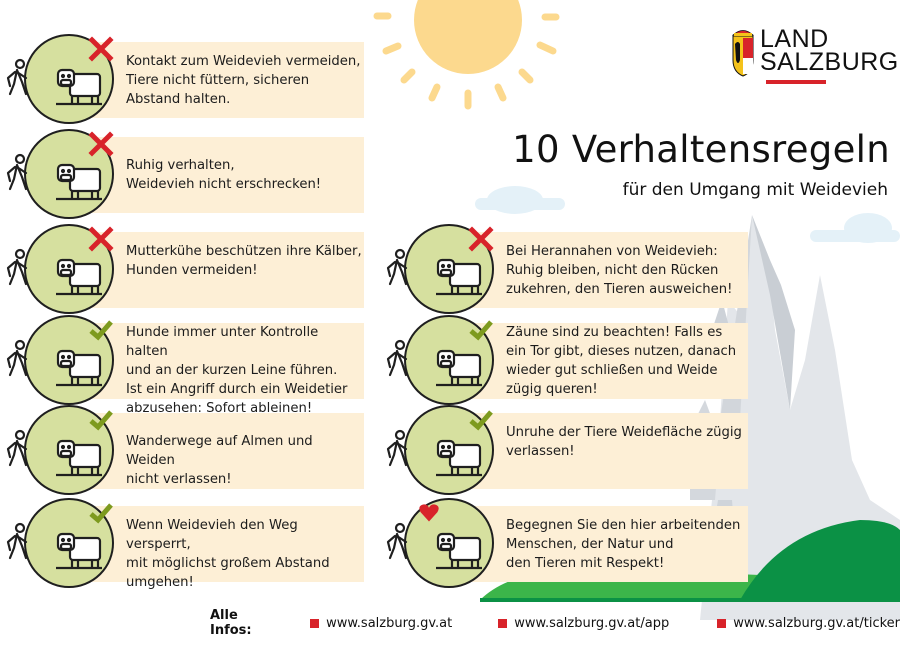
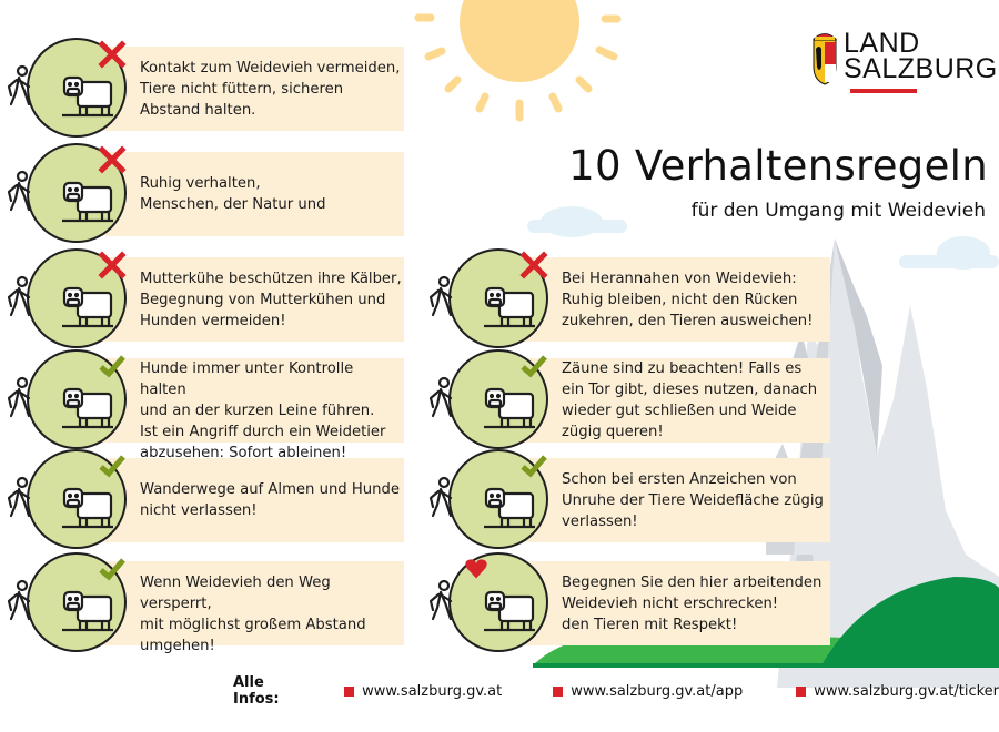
  LAND
  SALZBURG
  10 Verhaltensregeln
  für den Umgang mit Weidevieh
  Kontakt zum Weidevieh vermeiden,
  Tiere nicht füttern, sicheren
  Abstand halten.
  Ruhig verhalten,
- Weidevieh nicht erschrecken!
+ Menschen, der Natur und
  Mutterkühe beschützen ihre Kälber,
+ Begegnung von Mutterkühen und
  Hunden vermeiden!
  Hunde immer unter Kontrolle halten
  und an der kurzen Leine führen.
  Ist ein Angriff durch ein Weidetier
  abzusehen: Sofort ableinen!
- Wanderwege auf Almen und Weiden
+ Wanderwege auf Almen und Hunde
  nicht verlassen!
  Wenn Weidevieh den Weg versperrt,
  mit möglichst großem Abstand
  umgehen!
  Bei Herannahen von Weidevieh:
  Ruhig bleiben, nicht den Rücken
  zukehren, den Tieren ausweichen!
  Zäune sind zu beachten! Falls es
  ein Tor gibt, dieses nutzen, danach
  wieder gut schließen und Weide
  zügig queren!
+ Schon bei ersten Anzeichen von
  Unruhe der Tiere Weidefläche zügig
  verlassen!
  Begegnen Sie den hier arbeitenden
- Menschen, der Natur und
+ Weidevieh nicht erschrecken!
  den Tieren mit Respekt!
  Alle Infos:
  www.salzburg.gv.at
  www.salzburg.gv.at/app
  www.salzburg.gv.at/ticker
